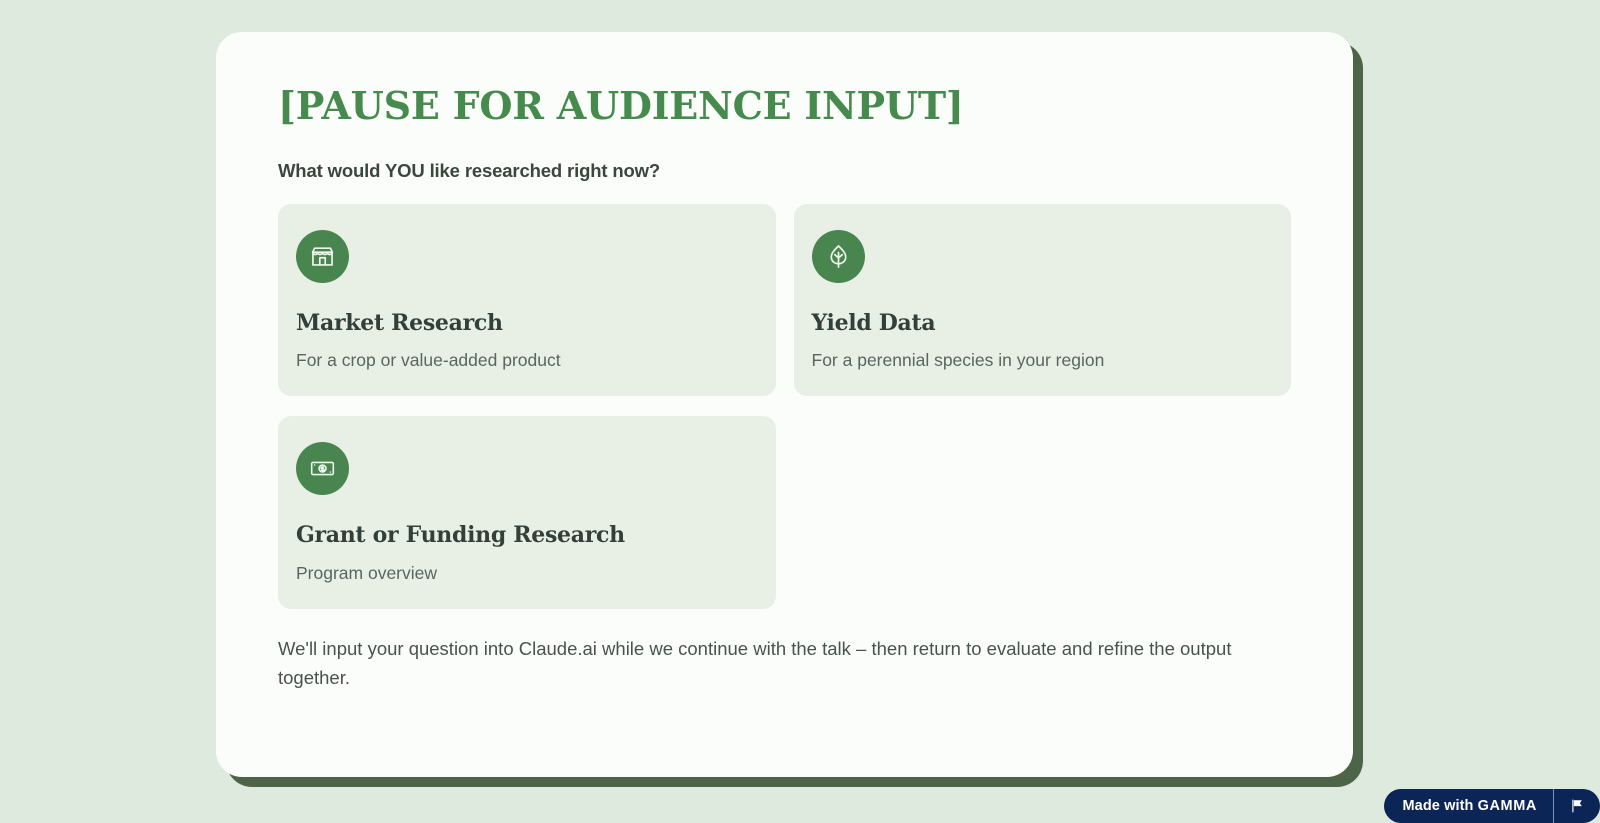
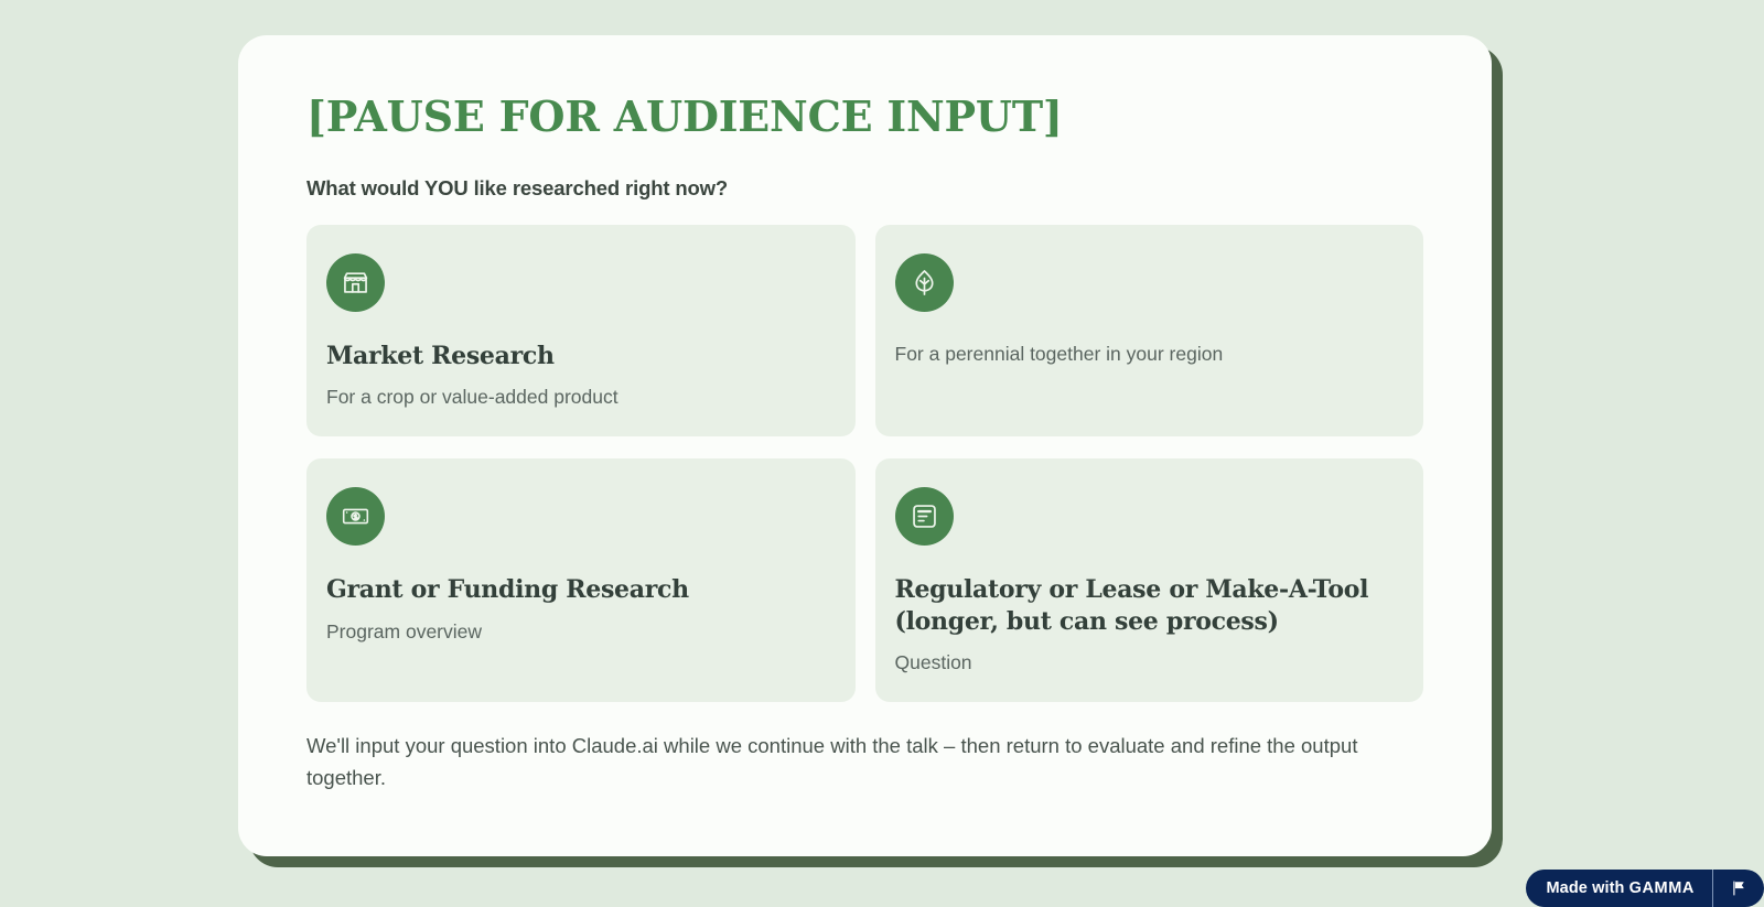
  [PAUSE FOR AUDIENCE INPUT]
  What would YOU like researched right now?
  Market Research
  For a crop or value-added product
- Yield Data
- For a perennial species in your region
+ For a perennial together in your region
  Grant or Funding Research
  Program overview
+ Regulatory or Lease or Make-A-Tool (longer, but can see process)
+ Question
  We'll input your question into Claude.ai while we continue with the talk – then return to evaluate and refine the output together.
  Made with GAMMA
